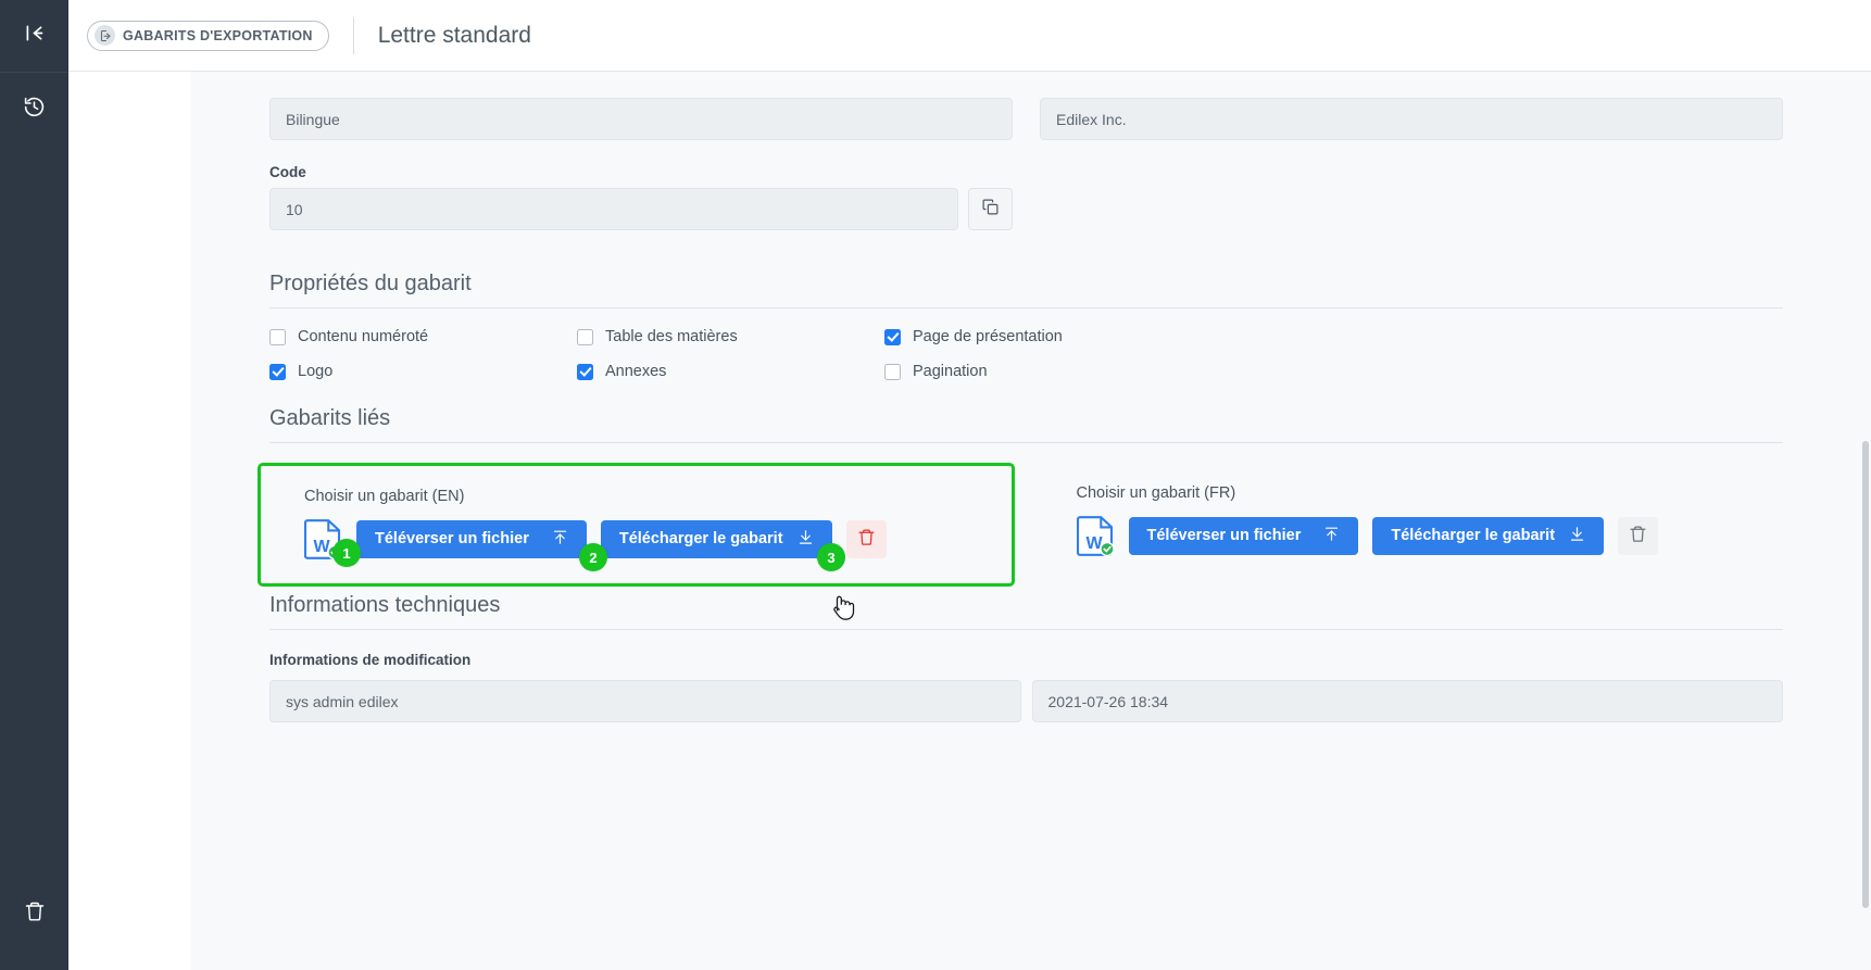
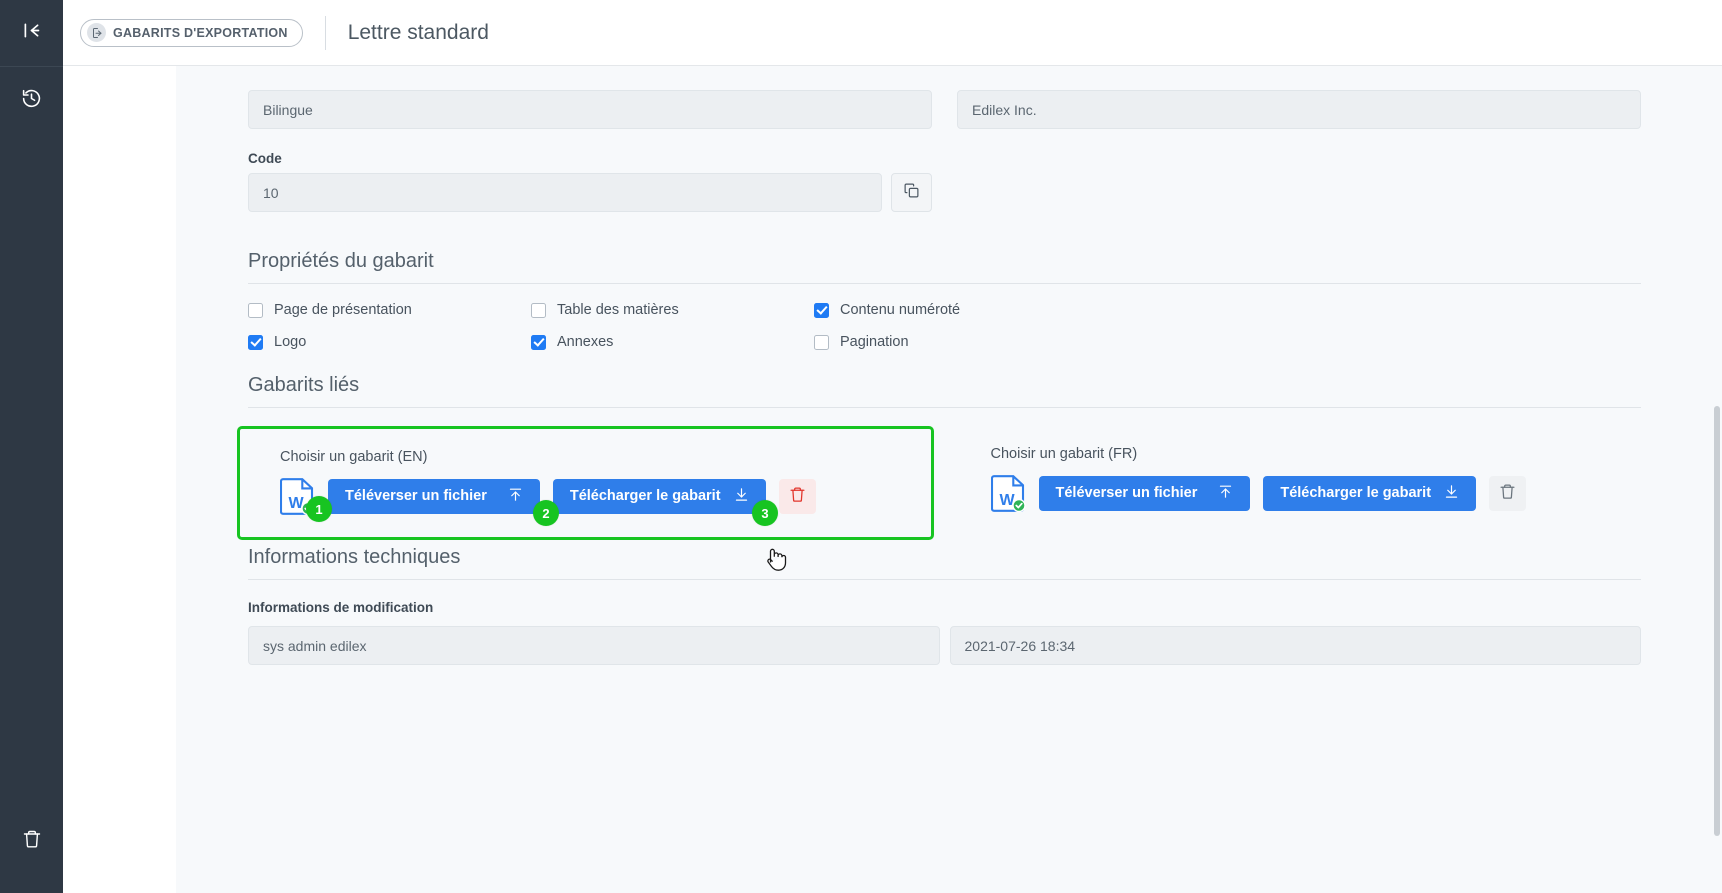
  GABARITS D'EXPORTATION
  Lettre standard
  Bilingue
  Edilex Inc.
  Code
  10
  Propriétés du gabarit
- Contenu numéroté
+ Page de présentation
  Table des matières
- Page de présentation
+ Contenu numéroté
  Logo
  Annexes
  Pagination
  Gabarits liés
  Choisir un gabarit (EN)
  W
  Téléverser un fichier
  Télécharger le gabarit
  Choisir un gabarit (FR)
  W
  Téléverser un fichier
  Télécharger le gabarit
  Informations techniques
  Informations de modification
  sys admin edilex
  2021-07-26 18:34
  1
  2
  3
